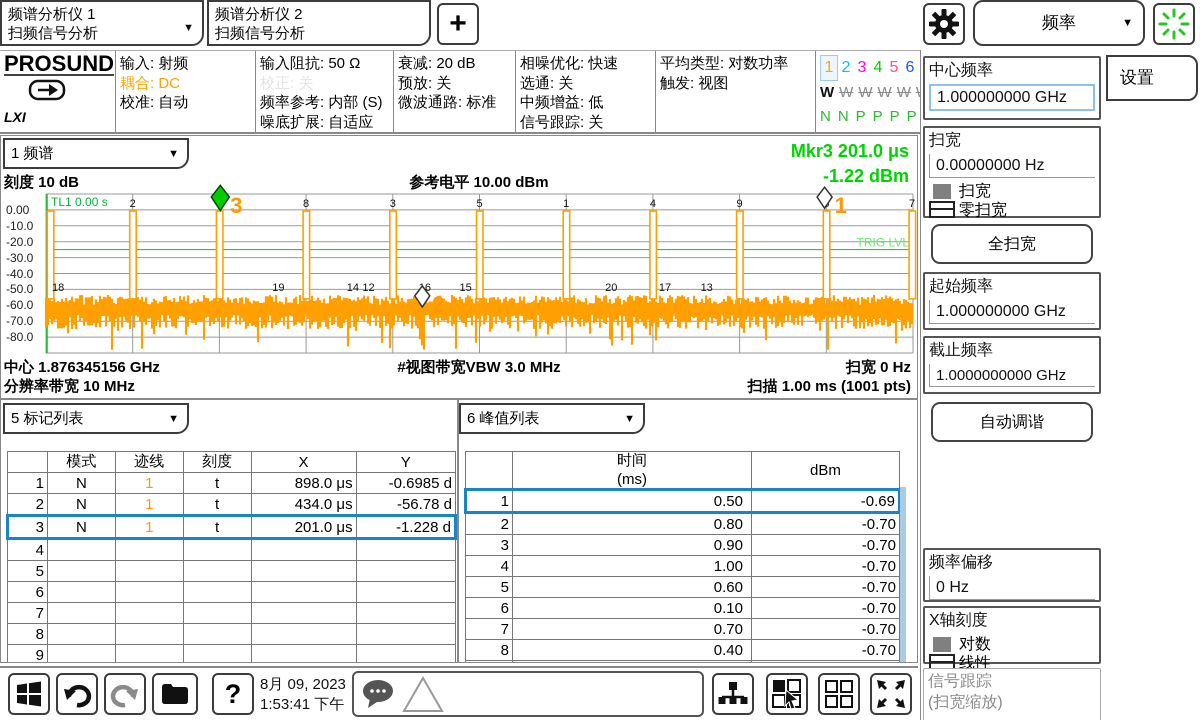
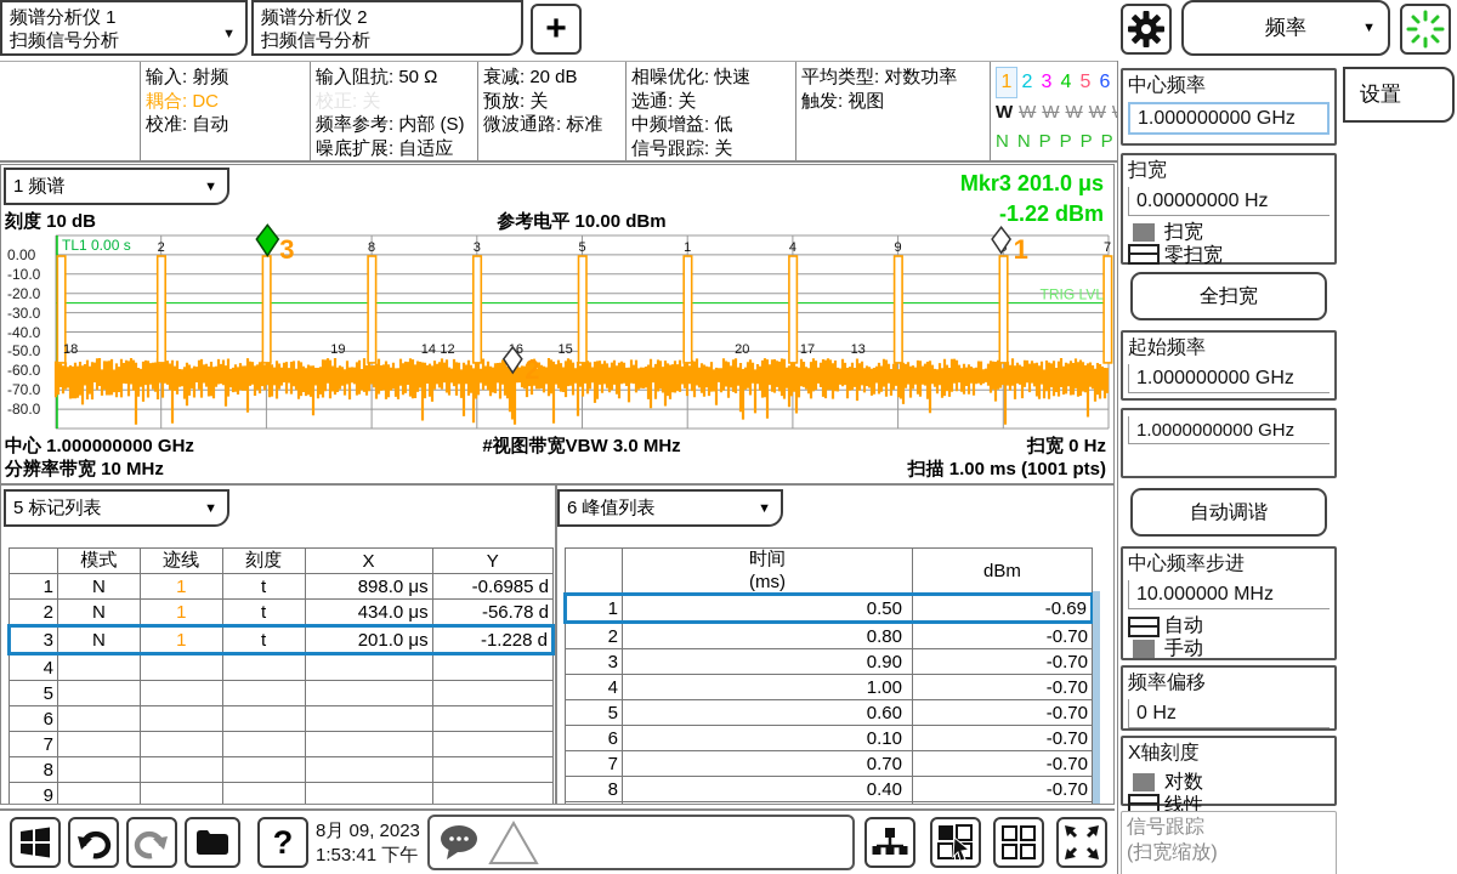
  频谱分析仪 1
  扫频信号分析
  ▼
  频谱分析仪 2
  扫频信号分析
  +
  频率
  ▼
- PROSUND
- LXI
  输入: 射频
  耦合: DC
  校准: 自动
  输入阻抗: 50 Ω
  校正: 关
  频率参考: 内部 (S)
  噪底扩展: 自适应
  衰减: 20 dB
  预放: 关
  微波通路: 标准
  相噪优化: 快速
  选通: 关
  中频增益: 低
  信号跟踪: 关
  平均类型: 对数功率
  触发: 视图
  1 2 3 4 5 6
  W W W W W
  NNPPPP
  设置
  中心频率
  1.000000000 GHz
  扫宽
  0.00000000 Hz
  扫宽
  零扫宽
  全扫宽
  起始频率
  1.000000000 GHz
- 截止频率
  1.0000000000 GHz
  自动调谐
+ 中心频率步进
+ 10.000000 MHz
+ 自动
+ 手动
  频率偏移
  0 Hz
  X轴刻度
  对数
  线性
  信号跟踪
  (扫宽缩放)
  1 频谱
  ▼
  刻度 10 dB
  参考电平 10.00 dBm
  Mkr3 201.0 μs
  -1.22 dBm
  0.00
  -10.0
  -20.0
  -30.0
  -40.0
  -50.0
  -60.0
  -70.0
  -80.0
  2
  8
  3
  5
  1
  4
  9
  7
  18
  19
  14
  12
  15
  20
  17
  13
  TL1 0.00 s
  TRIG LVL
  3
  1
  2
- 中心 1.876345156 GHz
+ 中心 1.000000000 GHz
  #视图带宽VBW 3.0 MHz
  扫宽 0 Hz
  分辨率带宽 10 MHz
  扫描 1.00 ms (1001 pts)
  5 标记列表
  ▼
  6 峰值列表
  ▼
  	模式	迹线	刻度	X	Y
  1	N	1	t	898.0 μs	-0.6985 d
  2	N	1	t	434.0 μs	-56.78 d
  3	N	1	t	201.0 μs	-1.228 d
  4
  5
  6
  7
  8
  9
  	时间 (ms)	dBm
  1	0.50	-0.69
  2	0.80	-0.70
  3	0.90	-0.70
  4	1.00	-0.70
  5	0.60	-0.70
  6	0.10	-0.70
  7	0.70	-0.70
  8	0.40	-0.70
  ?
  8月 09, 2023
  1:53:41 下午
